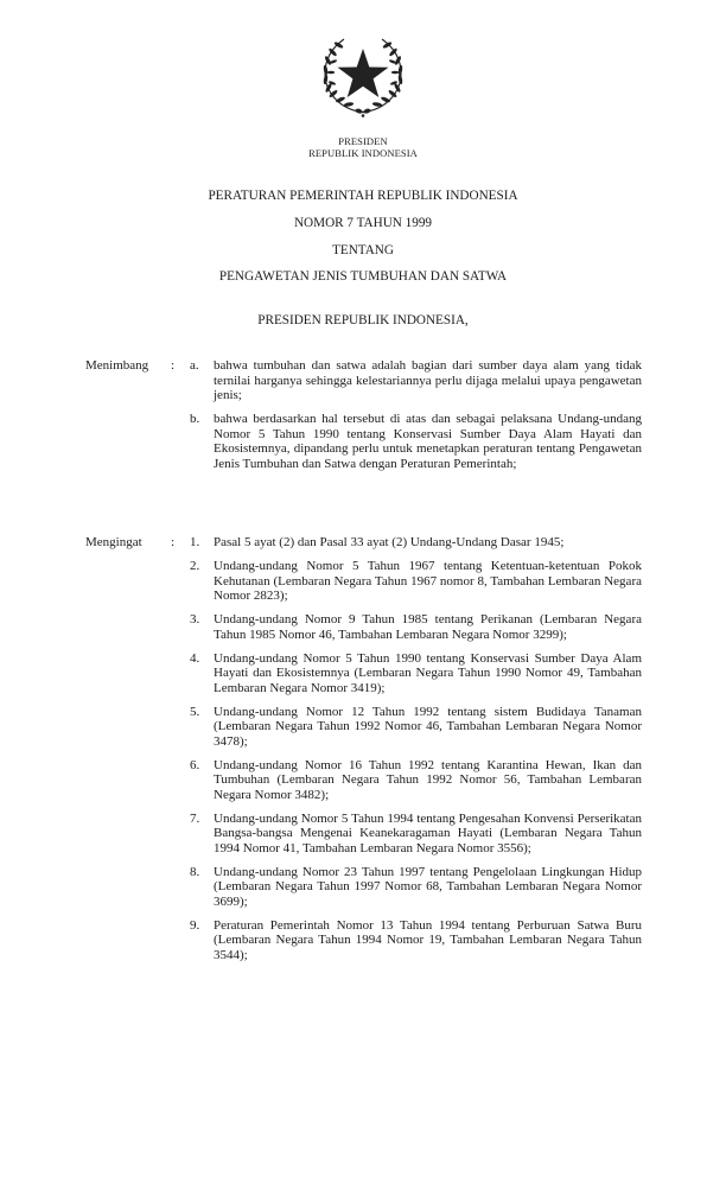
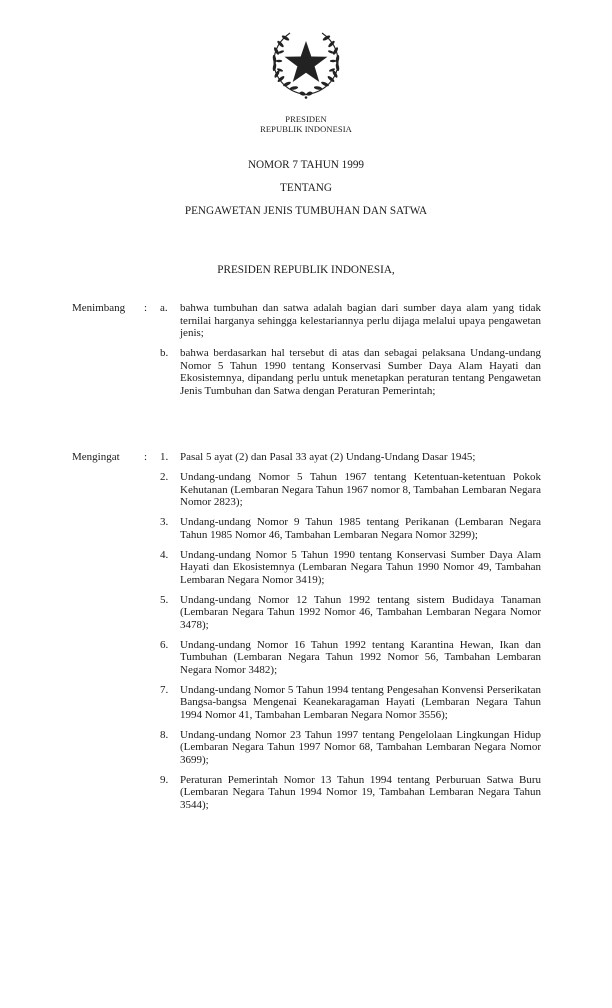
  PRESIDEN
  REPUBLIK INDONESIA
- PERATURAN PEMERINTAH REPUBLIK INDONESIA
  NOMOR 7 TAHUN 1999
  TENTANG
  PENGAWETAN JENIS TUMBUHAN DAN SATWA
  PRESIDEN REPUBLIK INDONESIA,
  Menimbang
  :
  a.
  bahwa tumbuhan dan satwa adalah bagian dari sumber daya alam yang tidak ternilai harganya sehingga kelestariannya perlu dijaga melalui upaya pengawetan jenis;
  b.
  bahwa berdasarkan hal tersebut di atas dan sebagai pelaksana Undang-undang Nomor 5 Tahun 1990 tentang Konservasi Sumber Daya Alam Hayati dan Ekosistemnya, dipandang perlu untuk menetapkan peraturan tentang Pengawetan Jenis Tumbuhan dan Satwa dengan Peraturan Pemerintah;
  Mengingat
  :
  1.
  Pasal 5 ayat (2) dan Pasal 33 ayat (2) Undang-Undang Dasar 1945;
  2.
  Undang-undang Nomor 5 Tahun 1967 tentang Ketentuan-ketentuan Pokok Kehutanan (Lembaran Negara Tahun 1967 nomor 8, Tambahan Lembaran Negara Nomor 2823);
  3.
  Undang-undang Nomor 9 Tahun 1985 tentang Perikanan (Lembaran Negara Tahun 1985 Nomor 46, Tambahan Lembaran Negara Nomor 3299);
  4.
  Undang-undang Nomor 5 Tahun 1990 tentang Konservasi Sumber Daya Alam Hayati dan Ekosistemnya (Lembaran Negara Tahun 1990 Nomor 49, Tambahan Lembaran Negara Nomor 3419);
  5.
  Undang-undang Nomor 12 Tahun 1992 tentang sistem Budidaya Tanaman (Lembaran Negara Tahun 1992 Nomor 46, Tambahan Lembaran Negara Nomor 3478);
  6.
  Undang-undang Nomor 16 Tahun 1992 tentang Karantina Hewan, Ikan dan Tumbuhan (Lembaran Negara Tahun 1992 Nomor 56, Tambahan Lembaran Negara Nomor 3482);
  7.
  Undang-undang Nomor 5 Tahun 1994 tentang Pengesahan Konvensi Perserikatan Bangsa-bangsa Mengenai Keanekaragaman Hayati (Lembaran Negara Tahun 1994 Nomor 41, Tambahan Lembaran Negara Nomor 3556);
  8.
  Undang-undang Nomor 23 Tahun 1997 tentang Pengelolaan Lingkungan Hidup (Lembaran Negara Tahun 1997 Nomor 68, Tambahan Lembaran Negara Nomor 3699);
  9.
  Peraturan Pemerintah Nomor 13 Tahun 1994 tentang Perburuan Satwa Buru (Lembaran Negara Tahun 1994 Nomor 19, Tambahan Lembaran Negara Tahun 3544);
